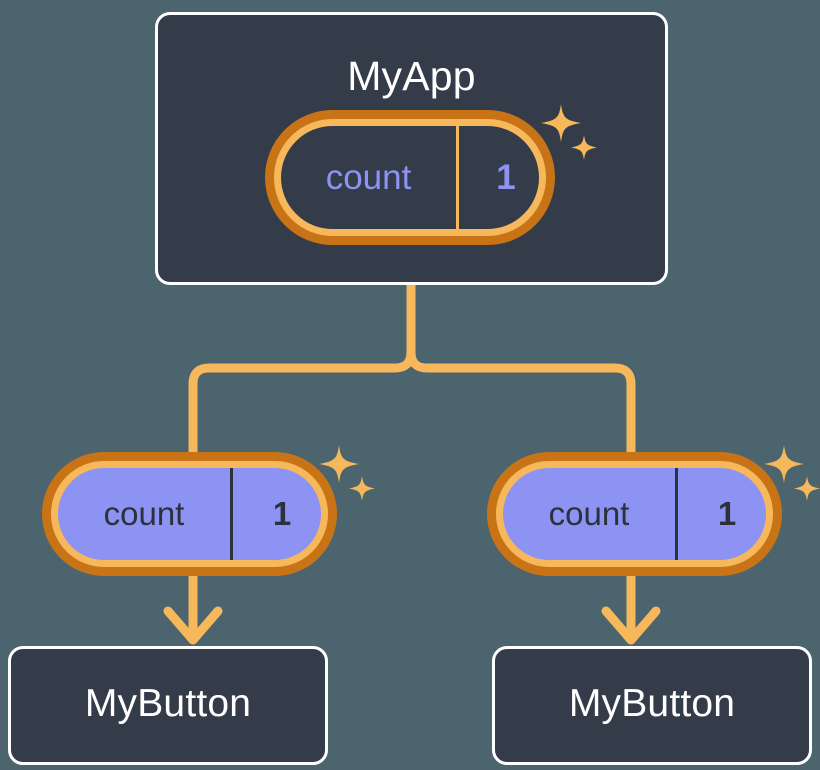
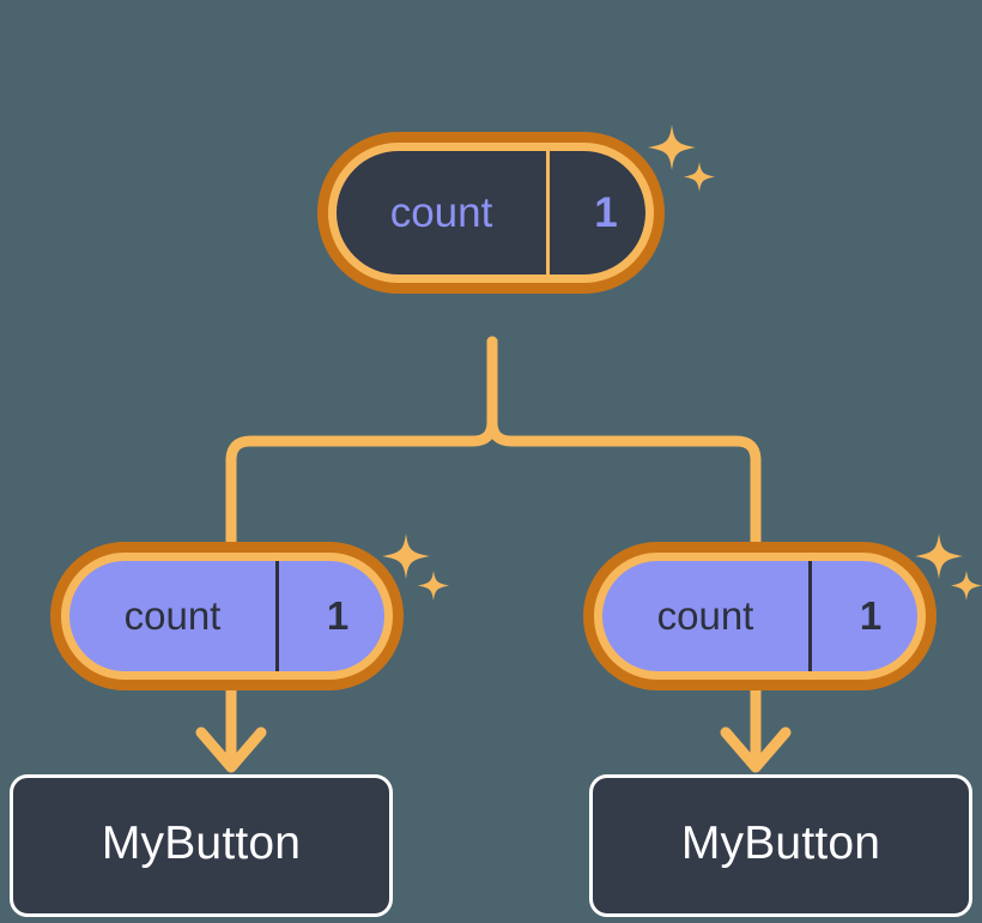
- MyApp
  count
  1
  count
  1
  count
  1
  MyButton
  MyButton
